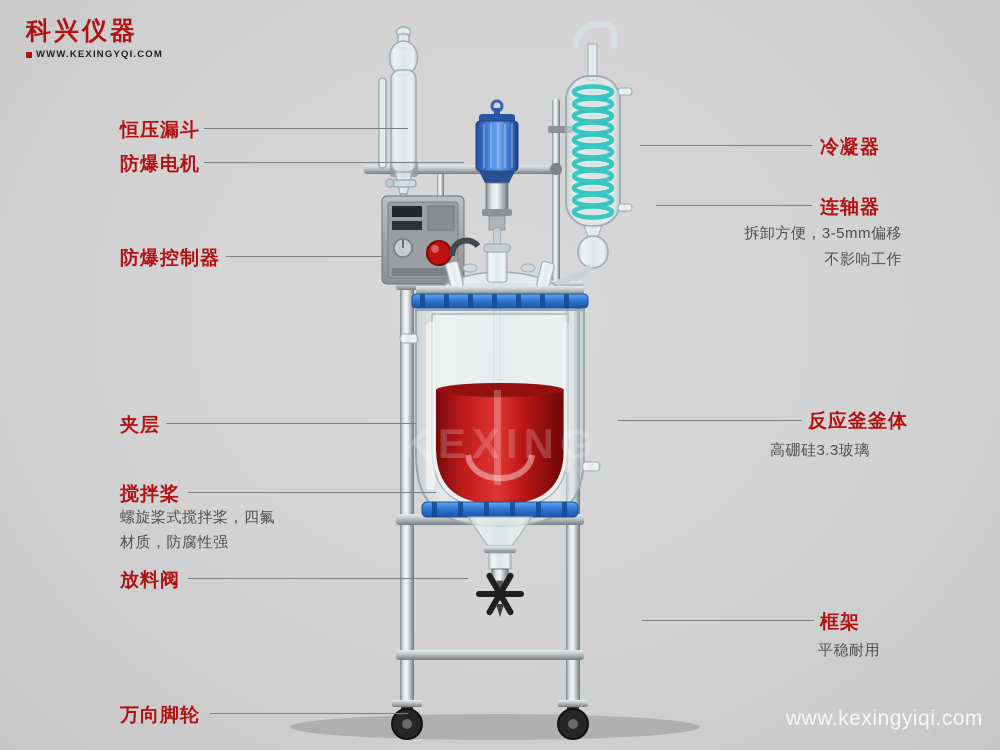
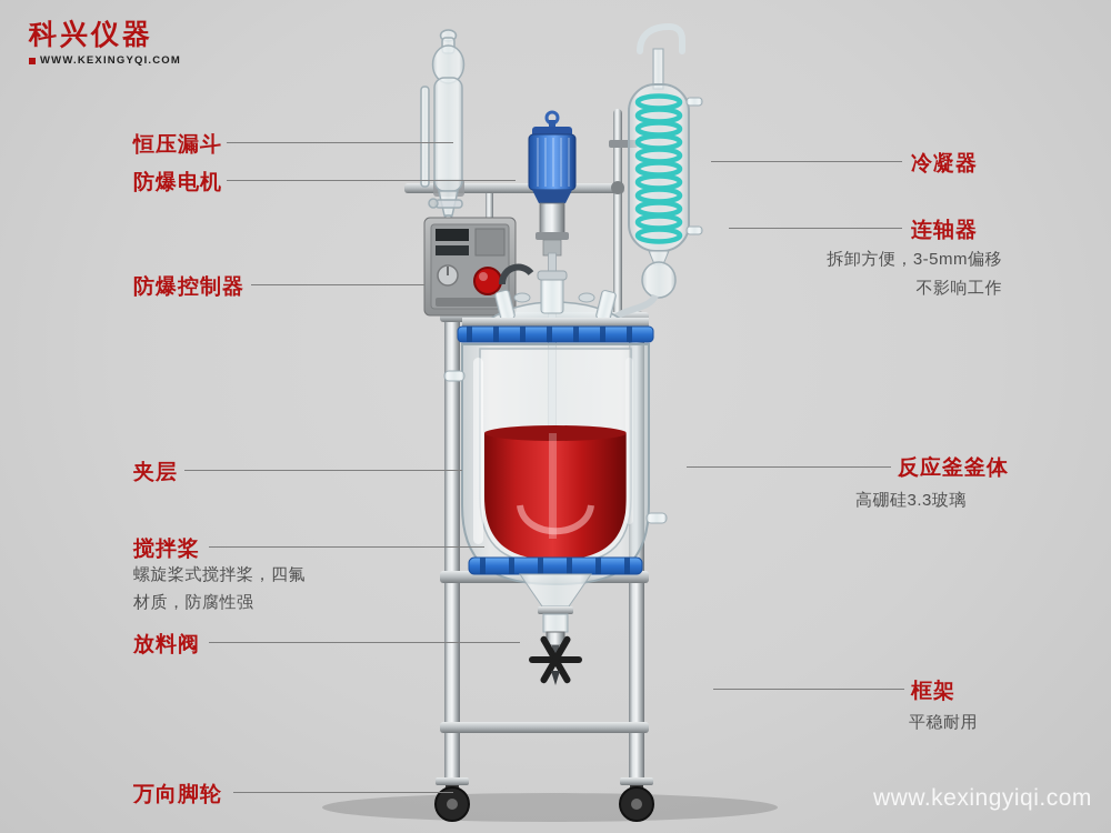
- KEXING
  科兴仪器
  WWW.KEXINGYQI.COM
  恒压漏斗
  防爆电机
  防爆控制器
  夹层
  搅拌桨
  螺旋桨式搅拌桨，四氟
  材质，防腐性强
  放料阀
  万向脚轮
  冷凝器
  连轴器
  拆卸方便，3-5mm偏移
  不影响工作
  反应釜釜体
  高硼硅3.3玻璃
  框架
  平稳耐用
  www.kexingyiqi.com
